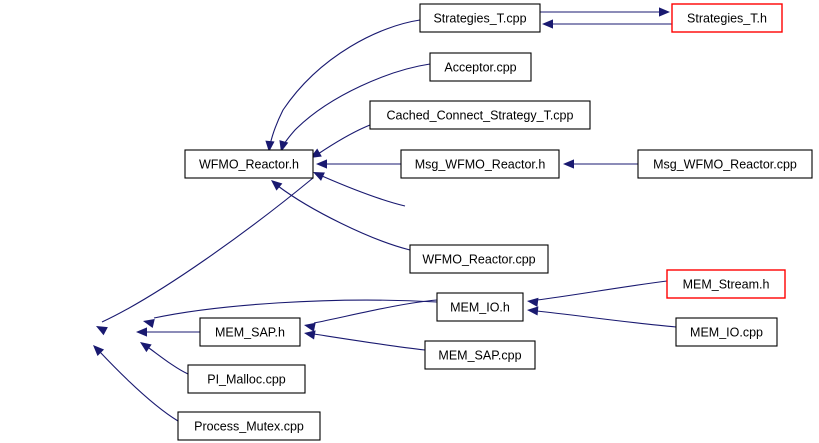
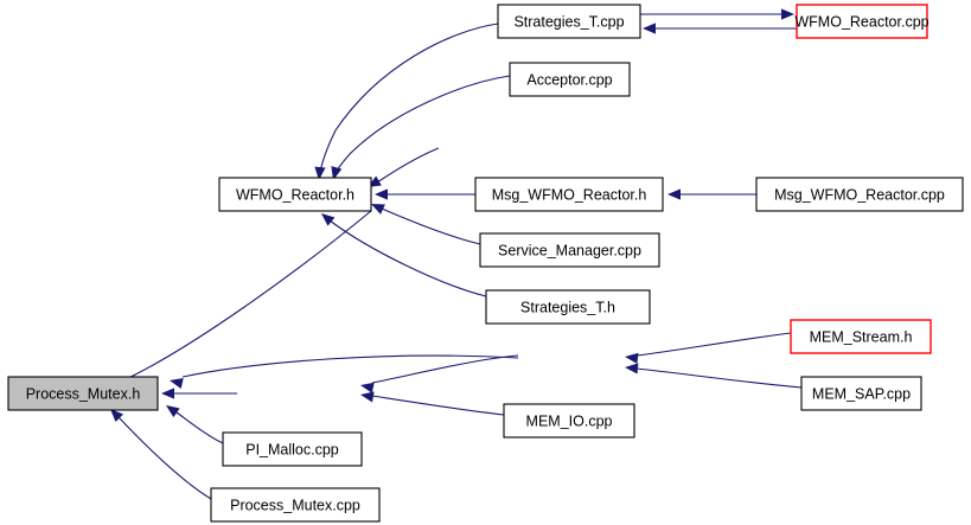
+ Process_Mutex.h
  WFMO_Reactor.h
- MEM_SAP.h
  PI_Malloc.cpp
  Process_Mutex.cpp
  Strategies_T.cpp
- Strategies_T.h
+ WFMO_Reactor.cpp
  Acceptor.cpp
- Cached_Connect_Strategy_T.cpp
  Msg_WFMO_Reactor.h
  Msg_WFMO_Reactor.cpp
+ Service_Manager.cpp
- WFMO_Reactor.cpp
+ Strategies_T.h
- MEM_IO.h
- MEM_SAP.cpp
+ MEM_IO.cpp
  MEM_Stream.h
- MEM_IO.cpp
+ MEM_SAP.cpp
